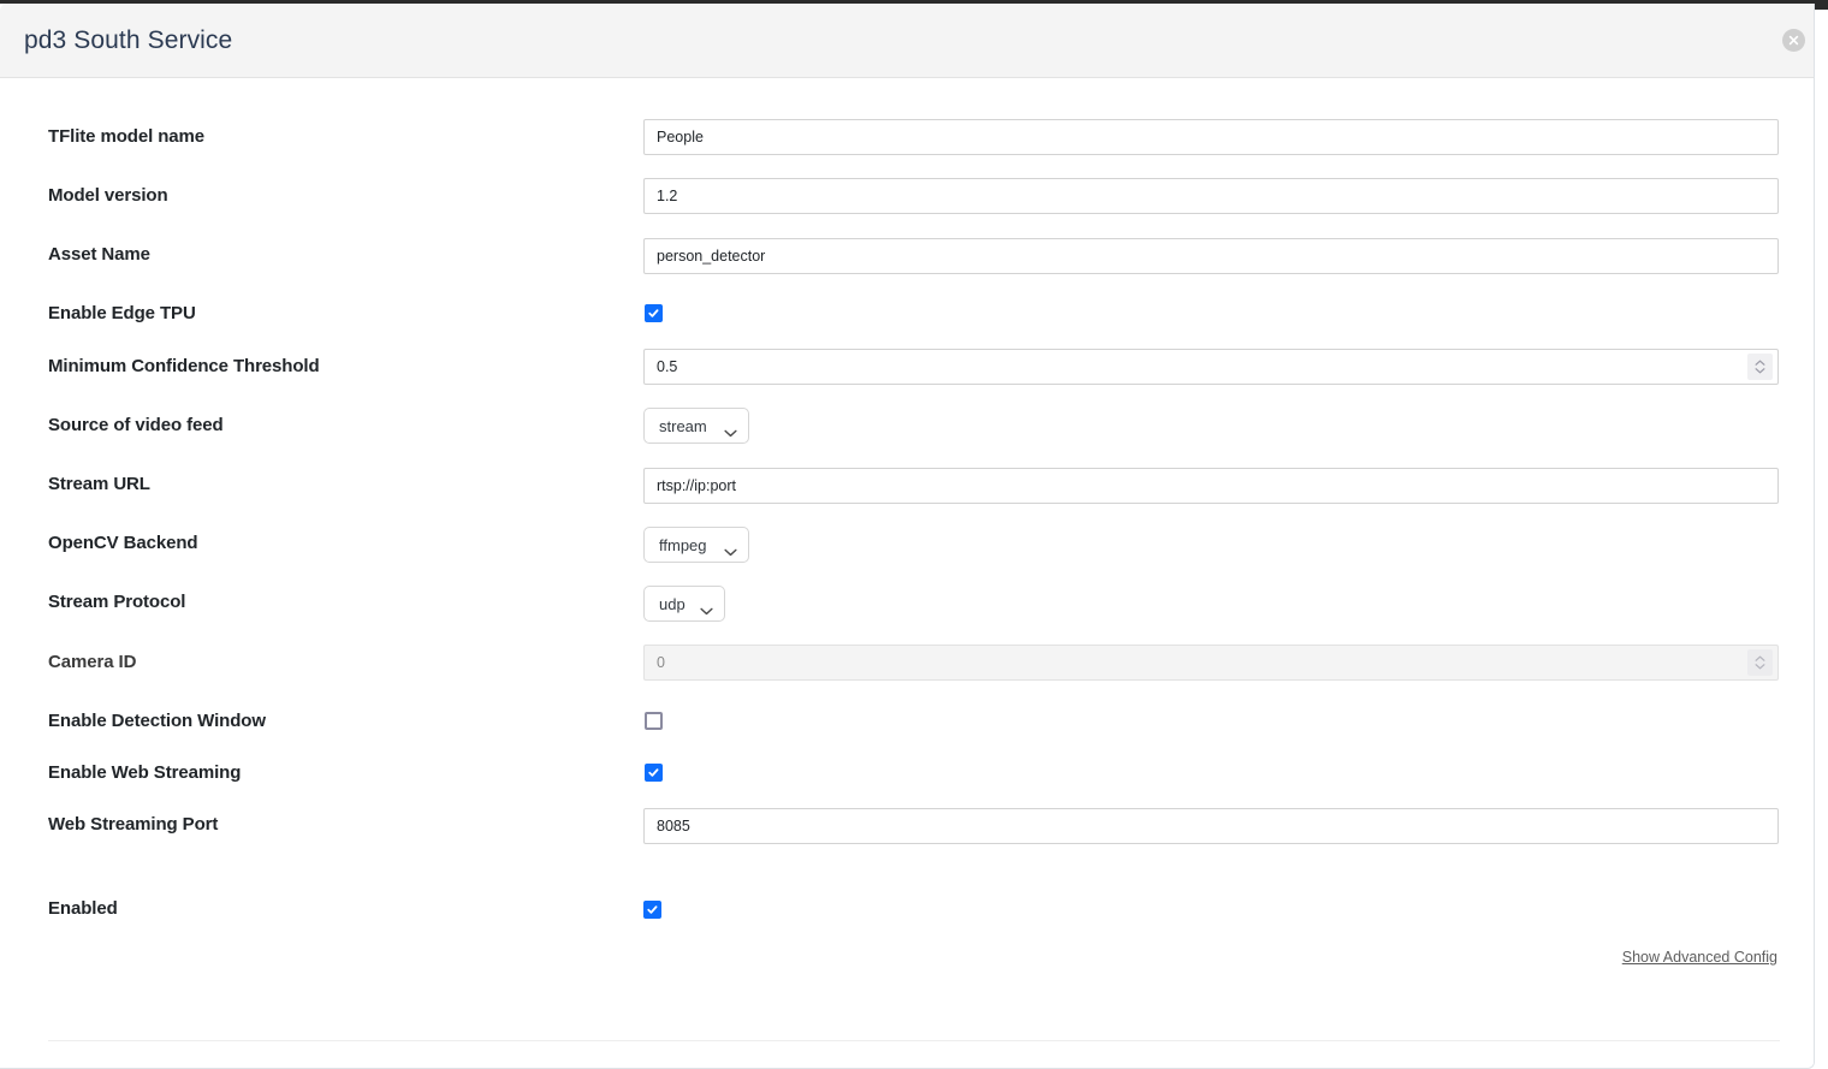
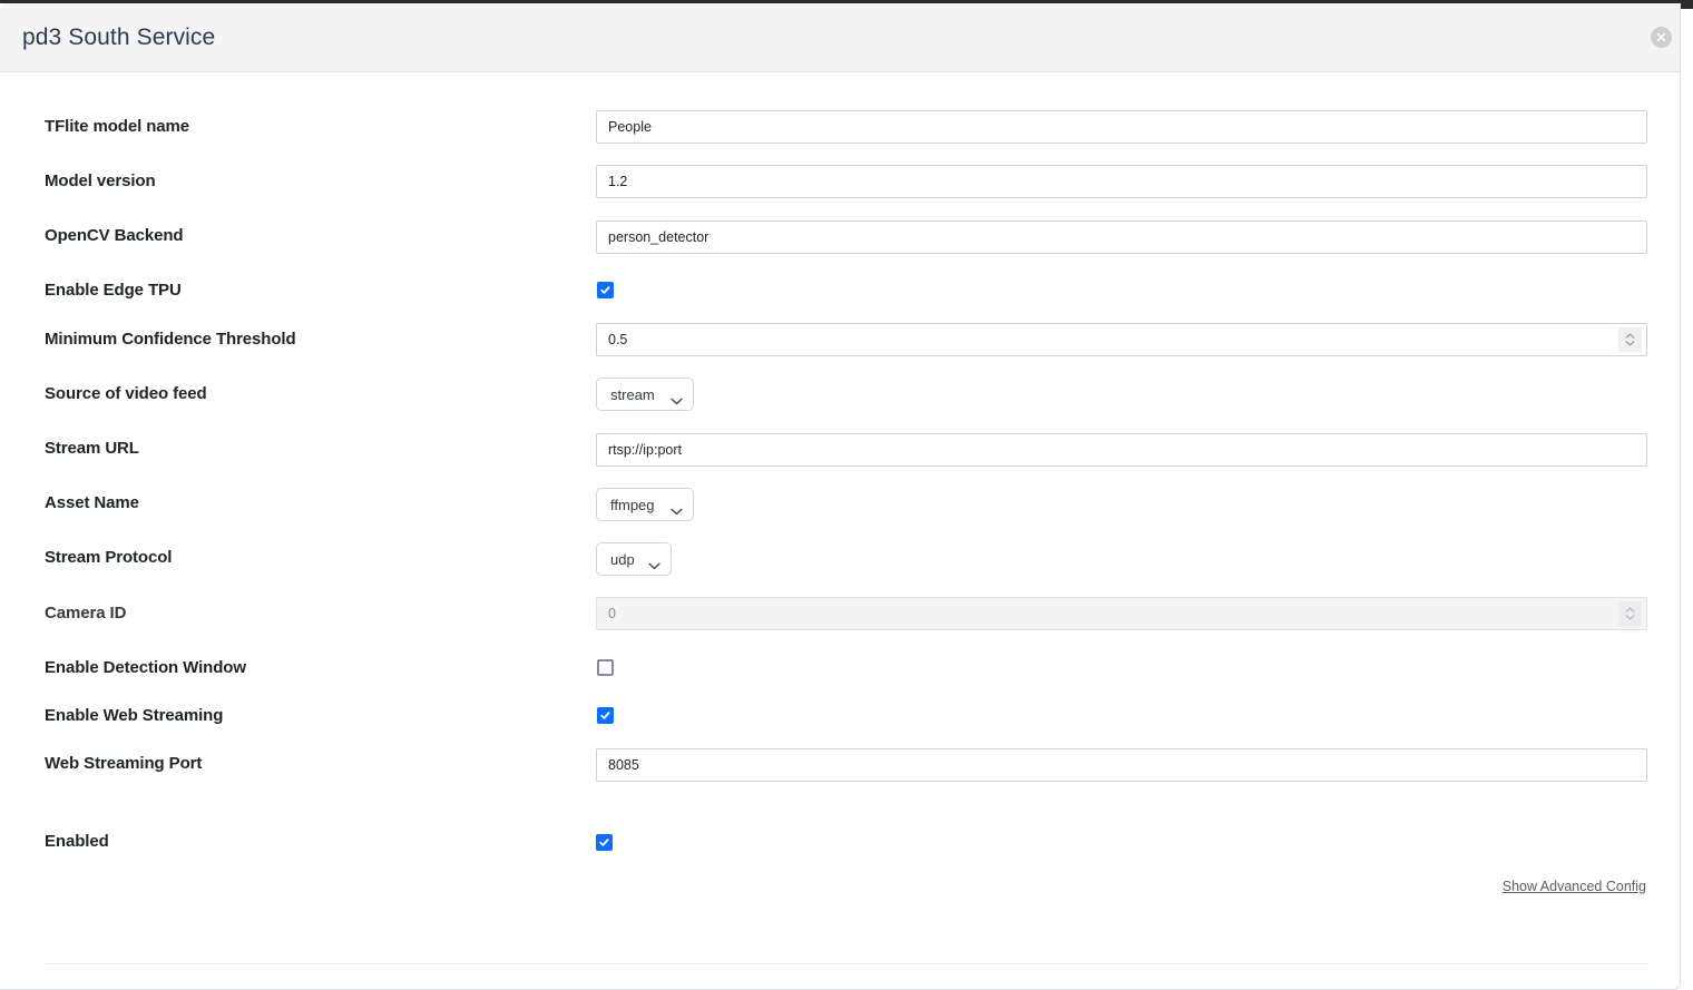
  pd3 South Service
  TFlite model name
  People
  Model version
  1.2
- Asset Name
+ OpenCV Backend
  person_detector
  Enable Edge TPU
  Minimum Confidence Threshold
  0.5
  Source of video feed
  stream
  Stream URL
  rtsp://ip:port
- OpenCV Backend
+ Asset Name
  ffmpeg
  Stream Protocol
  udp
  Camera ID
  0
  Enable Detection Window
  Enable Web Streaming
  Web Streaming Port
  8085
  Show Advanced Config
  Enabled
